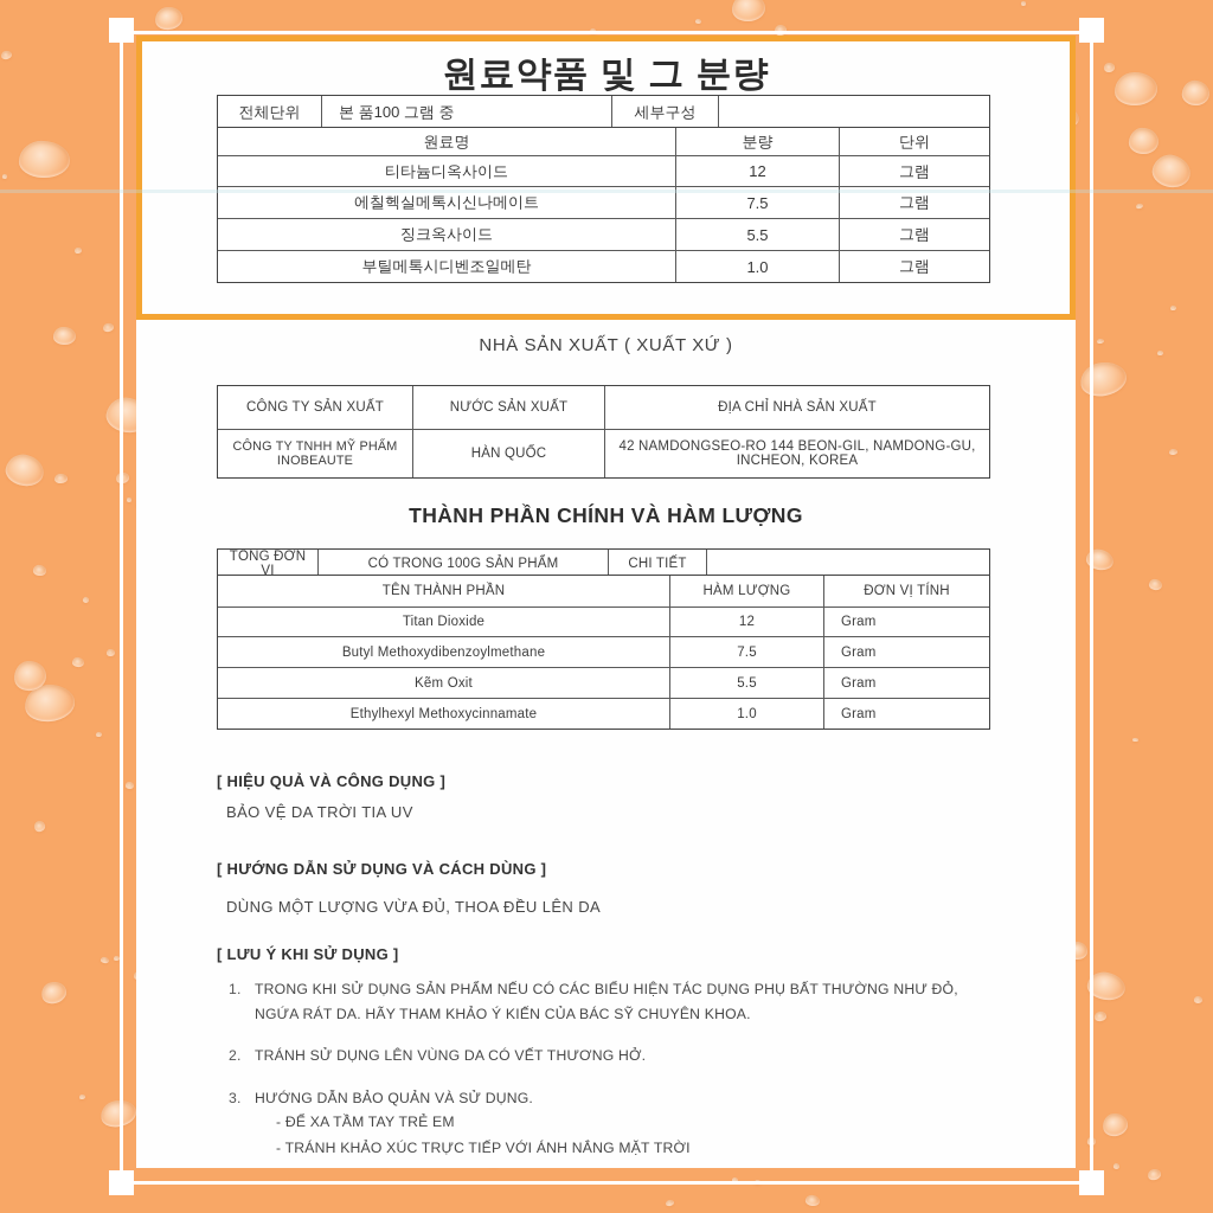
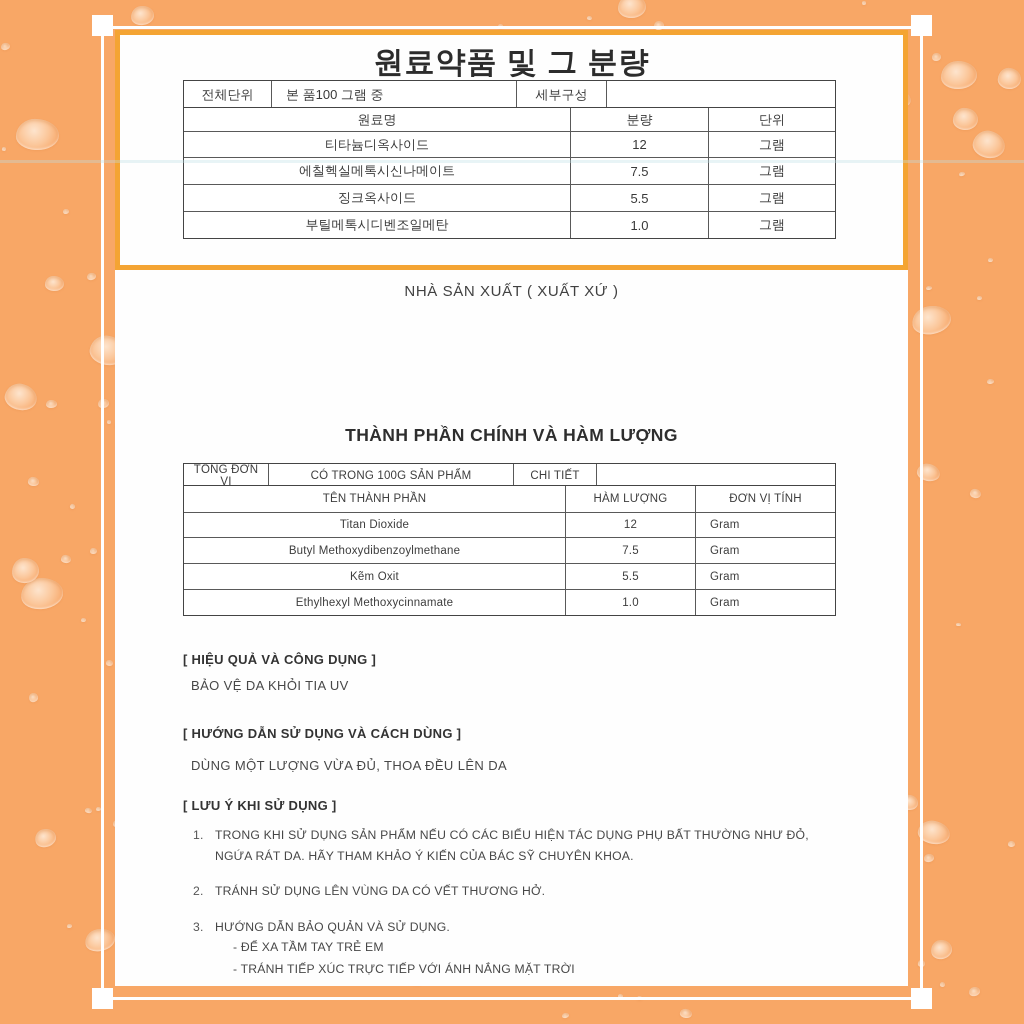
  원료약품 및 그 분량
  전체단위	본 품100 그램 중	세부구성
  원료명	분량	단위
  티타늄디옥사이드	12	그램
  에칠헥실메톡시신나메이트	7.5	그램
  징크옥사이드	5.5	그램
  부틸메톡시디벤조일메탄	1.0	그램
  NHÀ SẢN XUẤT ( XUẤT XỨ )
- CÔNG TY SẢN XUẤT	NƯỚC SẢN XUẤT	ĐỊA CHỈ NHÀ SẢN XUẤT
- CÔNG TY TNHH MỸ PHẨM INOBEAUTE	HÀN QUỐC	42 NAMDONGSEO-RO 144 BEON-GIL, NAMDONG-GU, INCHEON, KOREA
  THÀNH PHẦN CHÍNH VÀ HÀM LƯỢNG
  TỔNG ĐƠN VỊ	CÓ TRONG 100G SẢN PHẨM	CHI TIẾT
  TÊN THÀNH PHẦN	HÀM LƯỢNG	ĐƠN VỊ TÍNH
  Titan Dioxide	12	Gram
  Butyl Methoxydibenzoylmethane	7.5	Gram
  Kẽm Oxit	5.5	Gram
  Ethylhexyl Methoxycinnamate	1.0	Gram
  [ HIỆU QUẢ VÀ CÔNG DỤNG ]
- BẢO VỆ DA TRỜI TIA UV
+ BẢO VỆ DA KHỎI TIA UV
  [ HƯỚNG DẪN SỬ DỤNG VÀ CÁCH DÙNG ]
  DÙNG MỘT LƯỢNG VỪA ĐỦ, THOA ĐỀU LÊN DA
  [ LƯU Ý KHI SỬ DỤNG ]
  1. TRONG KHI SỬ DỤNG SẢN PHẨM NẾU CÓ CÁC BIỂU HIỆN TÁC DỤNG PHỤ BẤT THƯỜNG NHƯ ĐỎ, NGỨA RÁT DA. HÃY THAM KHẢO Ý KIẾN CỦA BÁC SỸ CHUYÊN KHOA.
  2. TRÁNH SỬ DỤNG LÊN VÙNG DA CÓ VẾT THƯƠNG HỞ.
  3. HƯỚNG DẪN BẢO QUẢN VÀ SỬ DỤNG.
  - ĐỂ XA TẦM TAY TRẺ EM
- - TRÁNH KHẢO XÚC TRỰC TIẾP VỚI ÁNH NẮNG MẶT TRỜI
+ - TRÁNH TIẾP XÚC TRỰC TIẾP VỚI ÁNH NẮNG MẶT TRỜI
